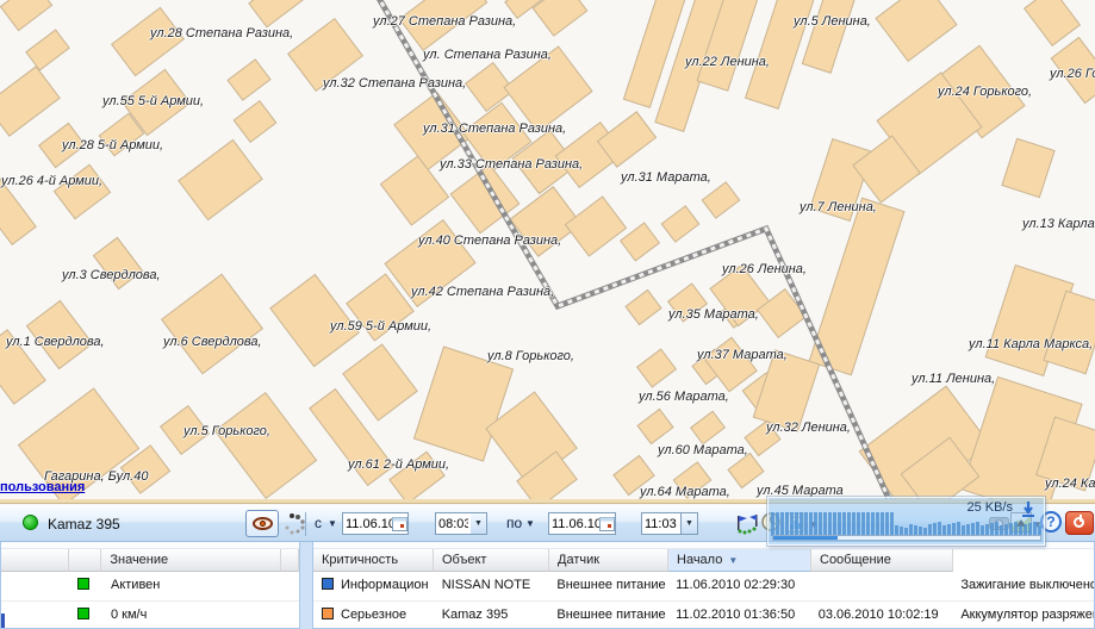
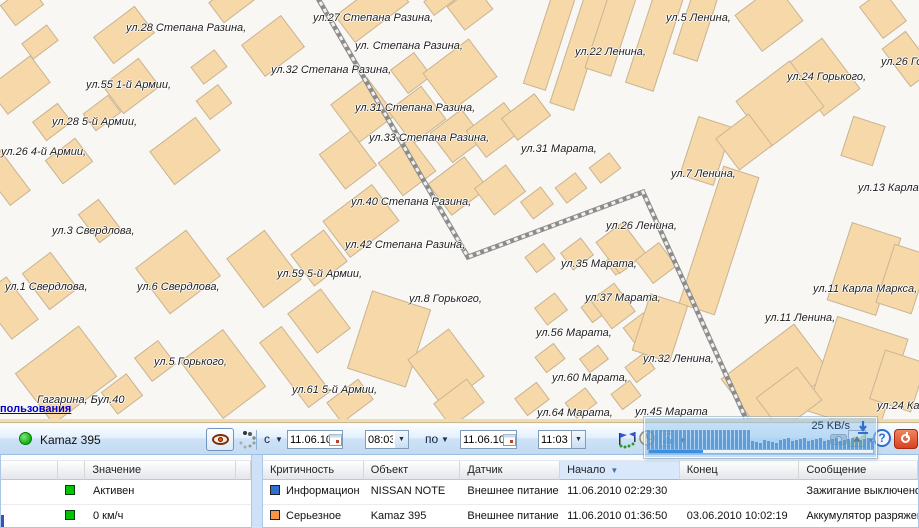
  ул.27 Степана Разина,
  ул.28 Степана Разина,
  ул. Степана Разина,
  ул.32 Степана Разина,
  ул.5 Ленина,
  ул.22 Ленина,
  ул.26 Г
  ул.24 Горького,
- ул.55 5-й Армии,
+ ул.55 1-й Армии,
  ул.31 Степана Разина,
  ул.28 5-й Армии,
  ул.33 Степана Разина,
  ул.31 Марата,
  ул.26 4-й Армии,
  ул.7 Ленина,
  ул.13 Карла
  ул.40 Степана Разина,
  ул.26 Ленина,
  ул.3 Свердлова,
  ул.42 Степана Разина,
  ул.59 5-й Армии,
  ул.35 Марата,
  ул.1 Свердлова,
  ул.6 Свердлова,
  ул.8 Горького,
  ул.37 Марата,
  ул.11 Карла Маркса,
  ул.11 Ленина,
  ул.56 Марата,
  ул.5 Горького,
  ул.32 Ленина,
  ул.60 Марата,
- ул.61 2-й Армии,
+ ул.61 5-й Армии,
  Гагарина, Бул.40
  ул.64 Марата,
  ул.45 Марата
  ул.24 Ка
  пользования
  Kamaz 395
  с
  ▼
  11.06.10
  08:03
  по
  ▼
  11.06.10
  11:03
  ▼
  ▼
  ?
  Значение
  Активен
  0 км/ч
  Критичность
  Объект
  Датчик
  Начало ▼
+ Конец
  Сообщение
  Информацион
  NISSAN NOTE
  Внешнее питание
  11.06.2010 02:29:30
  Зажигание выключен
  Серьезное
  Kamaz 395
  Внешнее питание
- 11.02.2010 01:36:50
+ 11.06.2010 01:36:50
  03.06.2010 10:02:19
  Аккумулятор разряже
  25 KB/s
